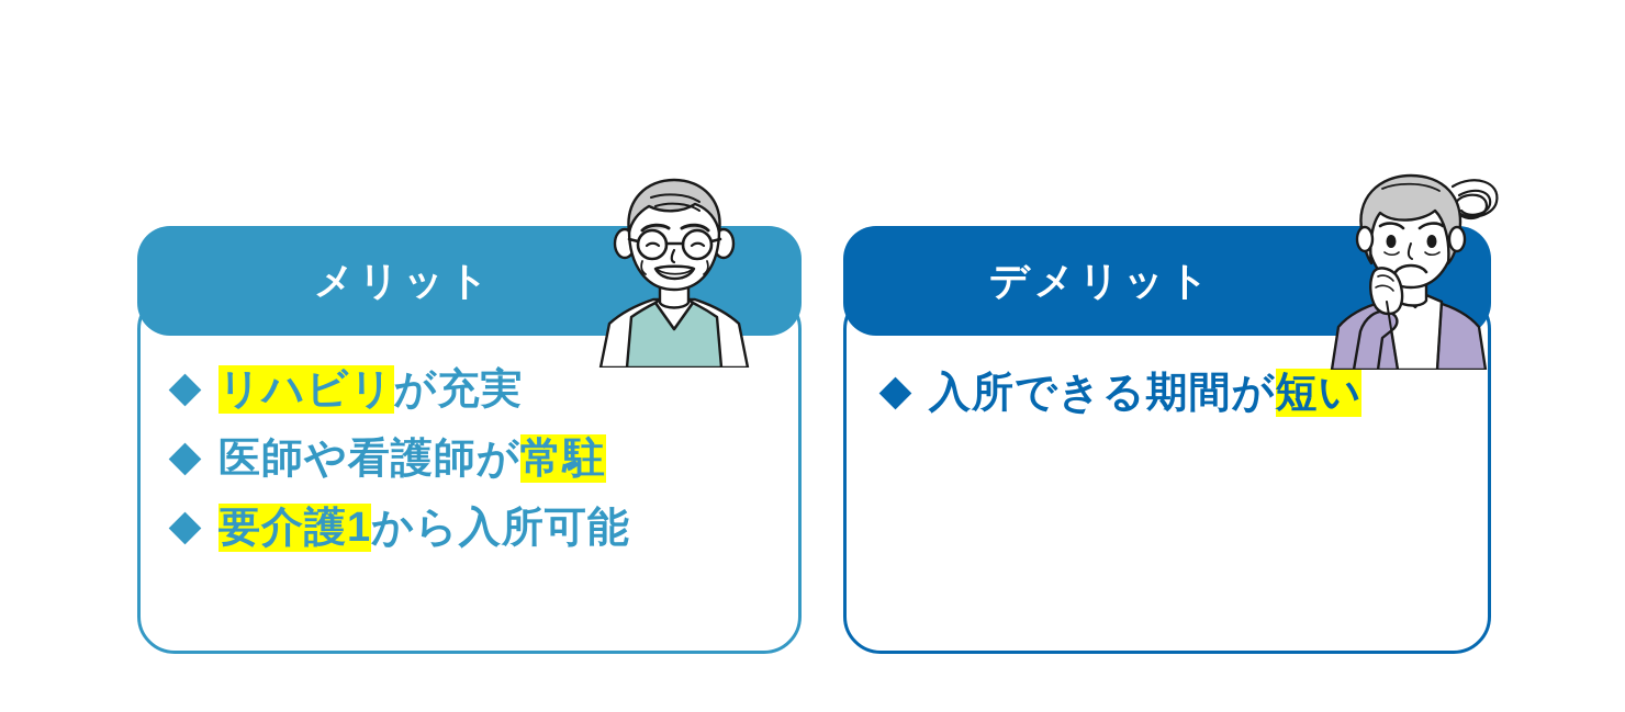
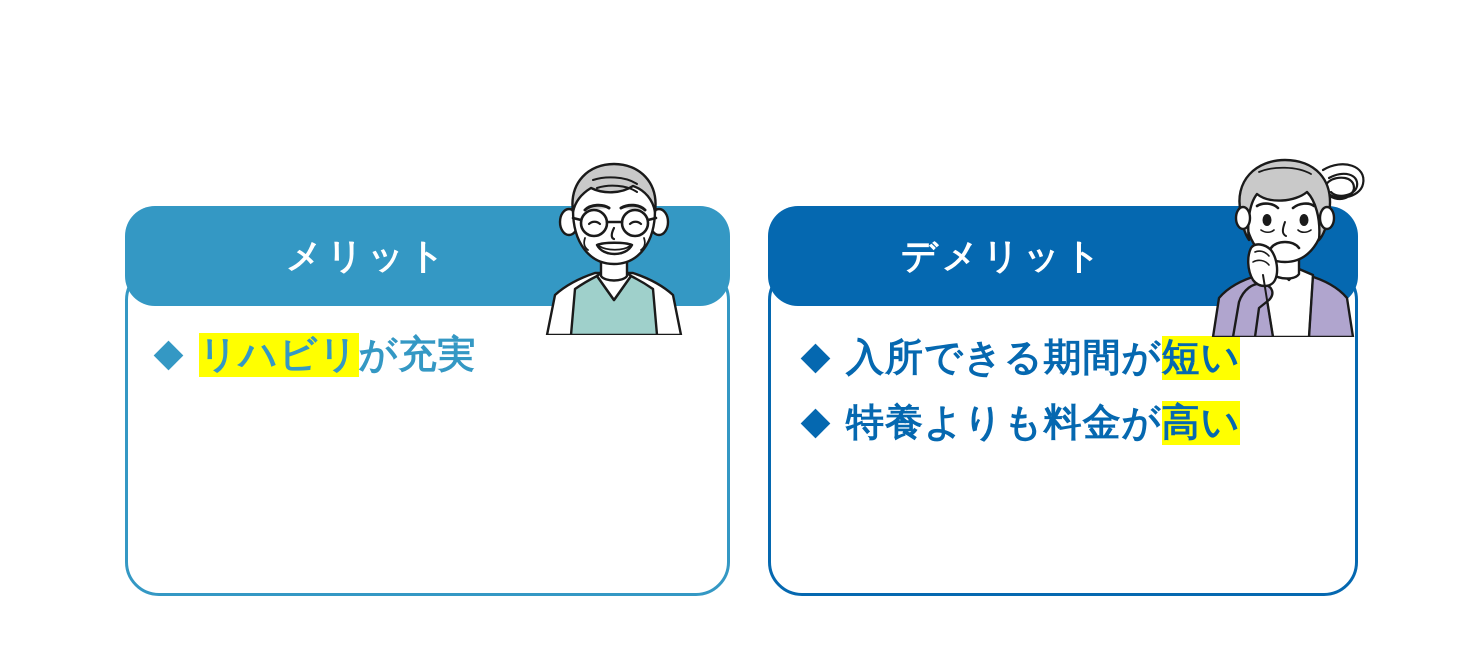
  メリット
  デメリット
  リハビリが充実
- 医師や看護師が常駐
- 要介護1から入所可能
  入所できる期間が短い
+ 特養よりも料金が高い
